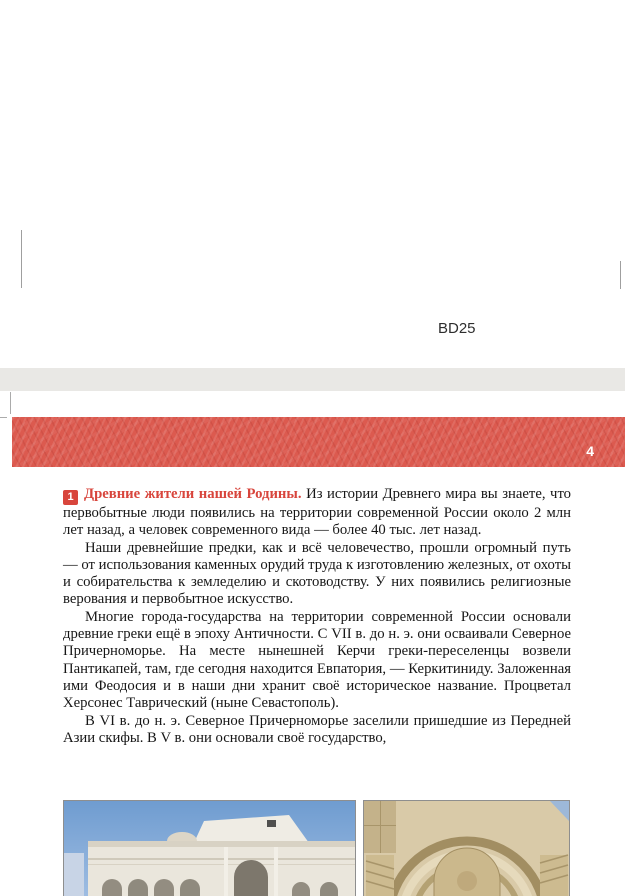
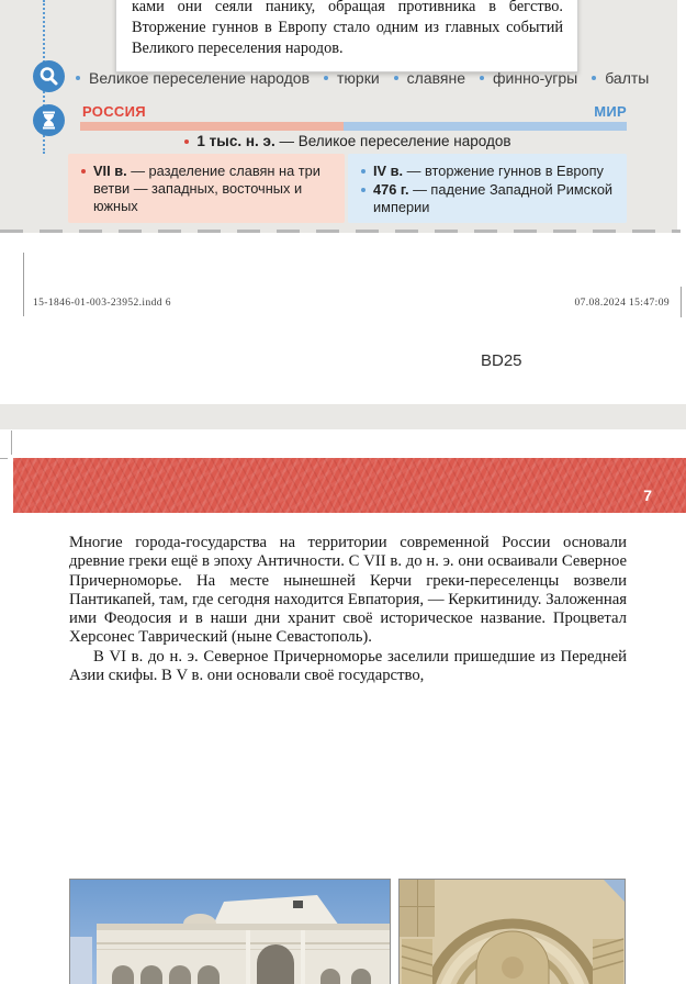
+ ками они сеяли панику, обращая противника в бегство. Вторжение гуннов в Европу стало одним из главных событий Великого переселения народов.
+ Великое переселение народов
+ тюрки
+ славяне
+ финно-угры
+ балты
+ РОССИЯ
+ МИР
+ 1 тыс. н. э. — Великое переселение народов
+ VII в. — разделение славян на три ветви — западных, восточных и южных
+ IV в. — вторжение гуннов в Европу
+ 476 г. — падение Западной Римской империи
+ 15-1846-01-003-23952.indd 6
+ 07.08.2024 15:47:09
  BD25
- 4
+ 7
- 1 Древние жители нашей Родины. Из истории Древнего мира вы знаете, что первобытные люди появились на территории современной России около 2 млн лет назад, а человек современного вида — более 40 тыс. лет назад.
- Наши древнейшие предки, как и всё человечество, прошли огромный путь — от использования каменных орудий труда к изготовлению железных, от охоты и собирательства к земледелию и скотоводству. У них появились религиозные верования и первобытное искусство.
  Многие города-государства на территории современной России основали древние греки ещё в эпоху Античности. С VII в. до н. э. они осваивали Северное Причерноморье. На месте нынешней Керчи греки-переселенцы возвели Пантикапей, там, где сегодня находится Евпатория, — Керкитиниду. Заложенная ими Феодосия и в наши дни хранит своё историческое название. Процветал Херсонес Таврический (ныне Севастополь).
  В VI в. до н. э. Северное Причерноморье заселили пришедшие из Передней Азии скифы. В V в. они основали своё государство,
